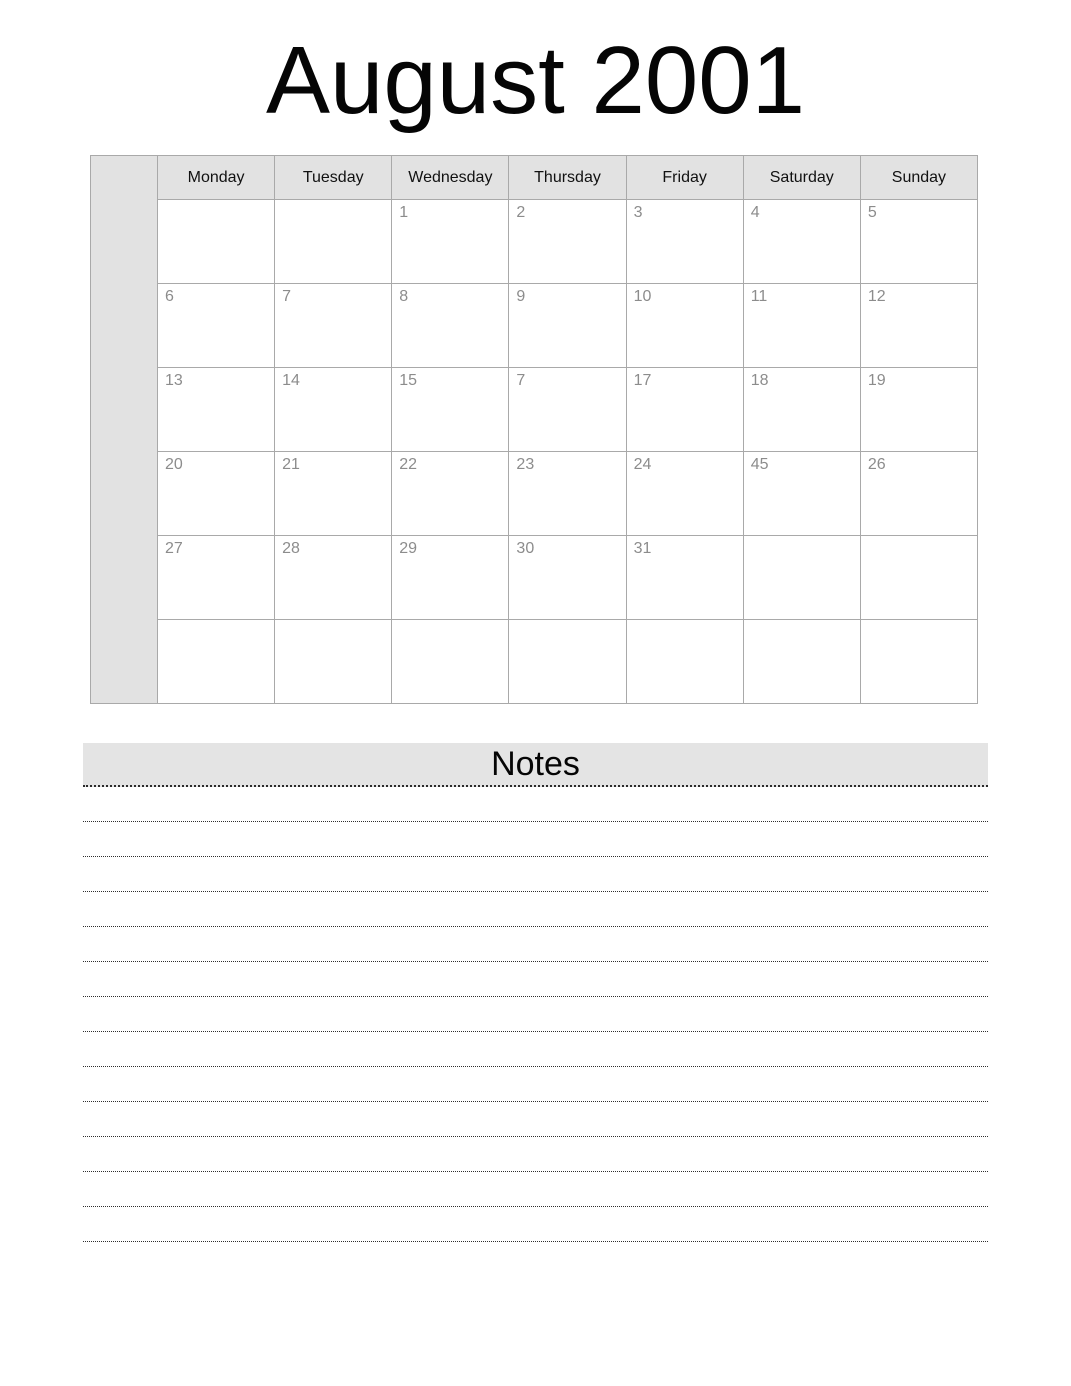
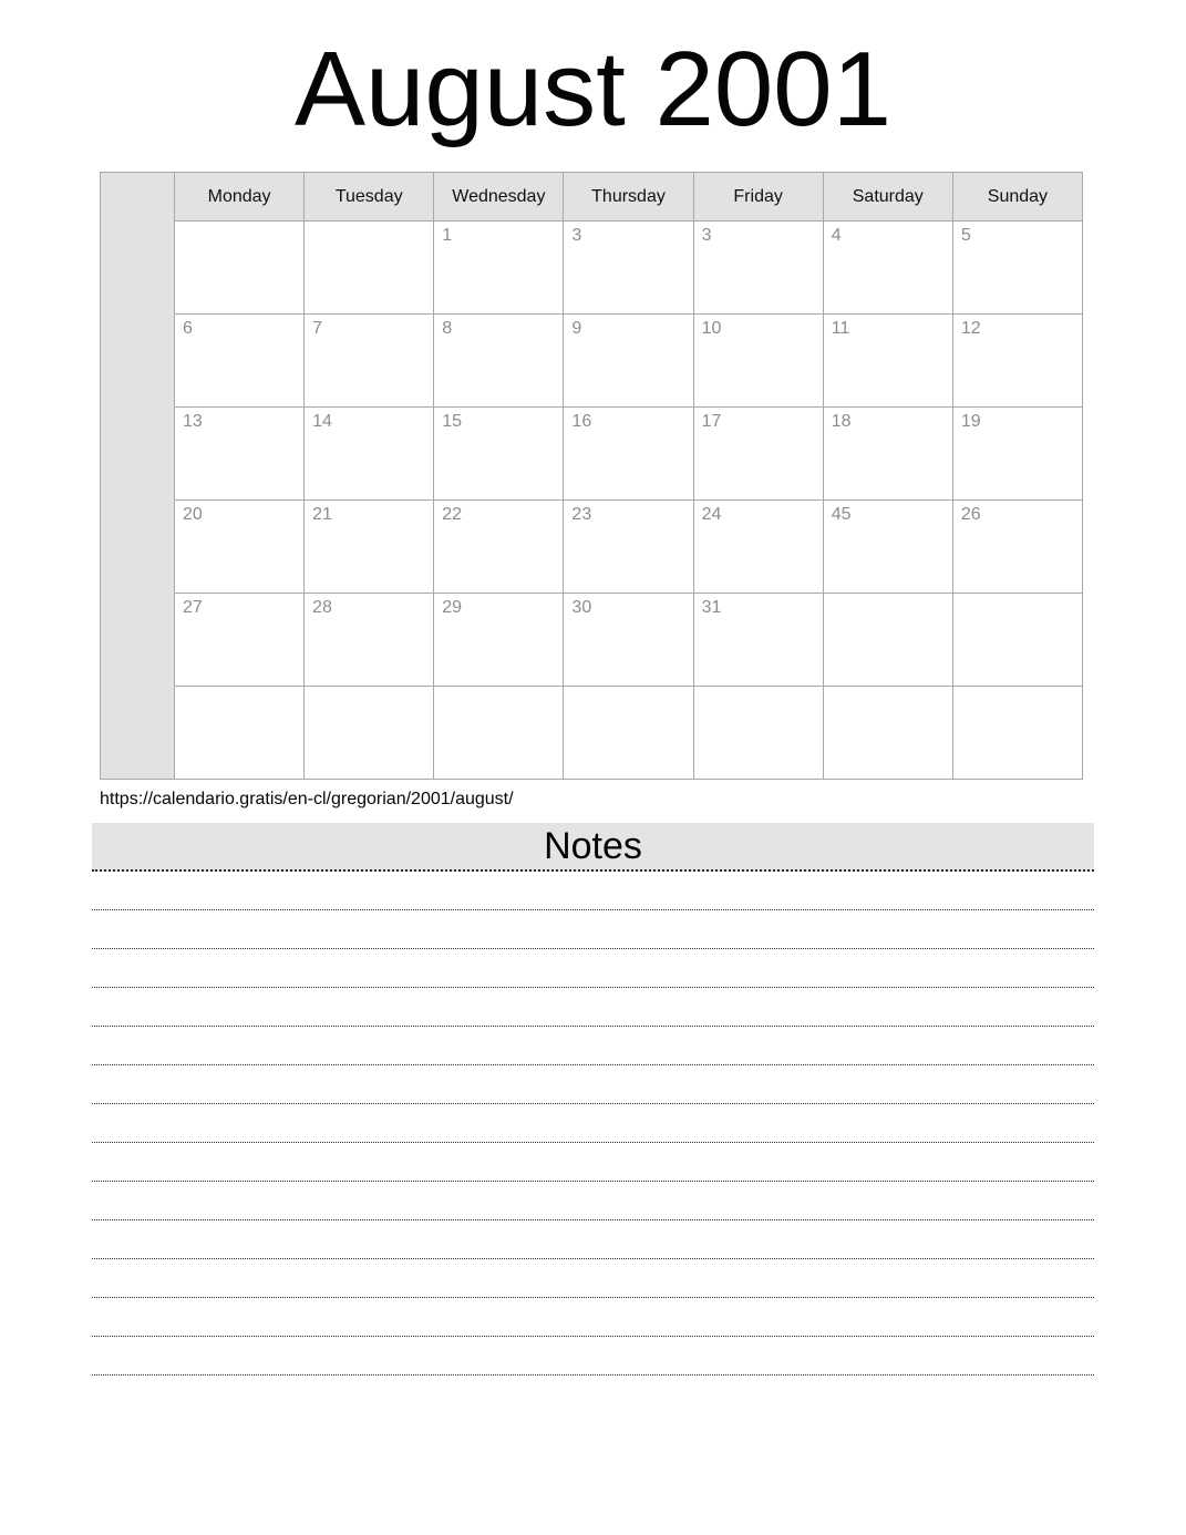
  August 2001
  	Monday	Tuesday	Wednesday	Thursday	Friday	Saturday	Sunday
- 		1	2	3	4	5
+ 		1	3	3	4	5
  6	7	8	9	10	11	12
- 13	14	15	7	17	18	19
+ 13	14	15	16	17	18	19
  20	21	22	23	24	45	26
  27	28	29	30	31
+ https://calendario.gratis/en-cl/gregorian/2001/august/
  Notes
